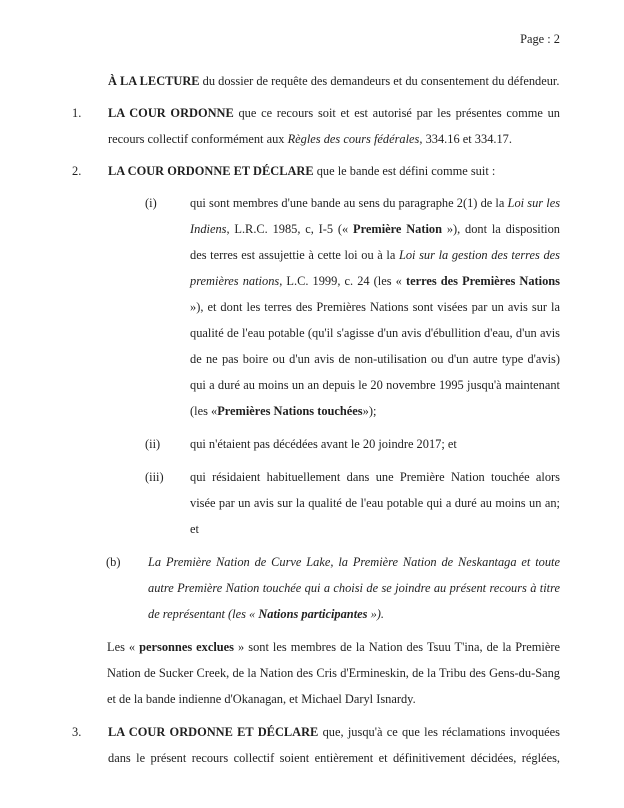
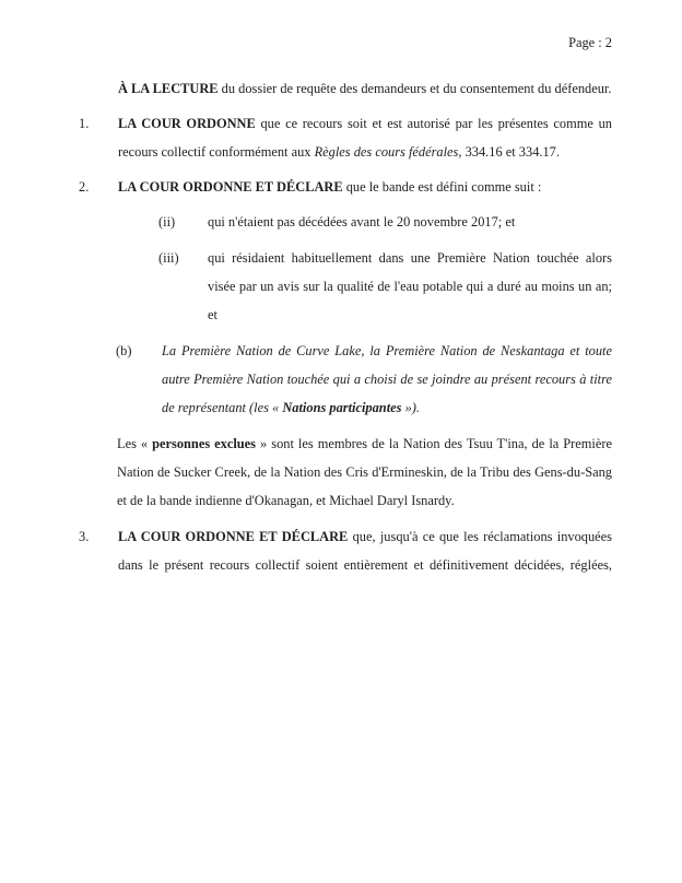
  Page : 2
  À LA LECTURE du dossier de requête des demandeurs et du consentement du défendeur.
  1.
  LA COUR ORDONNE que ce recours soit et est autorisé par les présentes comme un recours collectif conformément aux Règles des cours fédérales, 334.16 et 334.17.
  2.
  LA COUR ORDONNE ET DÉCLARE que le bande est défini comme suit :
- (i)
- qui sont membres d'une bande au sens du paragraphe 2(1) de la Loi sur les Indiens, L.R.C. 1985, c, I-5 (« Première Nation »), dont la disposition des terres est assujettie à cette loi ou à la Loi sur la gestion des terres des premières nations, L.C. 1999, c. 24 (les « terres des Premières Nations »), et dont les terres des Premières Nations sont visées par un avis sur la qualité de l'eau potable (qu'il s'agisse d'un avis d'ébullition d'eau, d'un avis de ne pas boire ou d'un avis de non-utilisation ou d'un autre type d'avis) qui a duré au moins un an depuis le 20 novembre 1995 jusqu'à maintenant (les «Premières Nations touchées»);
  (ii)
- qui n'étaient pas décédées avant le 20 joindre 2017; et
+ qui n'étaient pas décédées avant le 20 novembre 2017; et
  (iii)
  qui résidaient habituellement dans une Première Nation touchée alors visée par un avis sur la qualité de l'eau potable qui a duré au moins un an; et
  (b)
  La Première Nation de Curve Lake, la Première Nation de Neskantaga et toute autre Première Nation touchée qui a choisi de se joindre au présent recours à titre de représentant (les « Nations participantes »).
  Les « personnes exclues » sont les membres de la Nation des Tsuu T'ina, de la Première Nation de Sucker Creek, de la Nation des Cris d'Ermineskin, de la Tribu des Gens-du-Sang et de la bande indienne d'Okanagan, et Michael Daryl Isnardy.
  3.
  LA COUR ORDONNE ET DÉCLARE que, jusqu'à ce que les réclamations invoquées dans le présent recours collectif soient entièrement et définitivement décidées, réglées,
